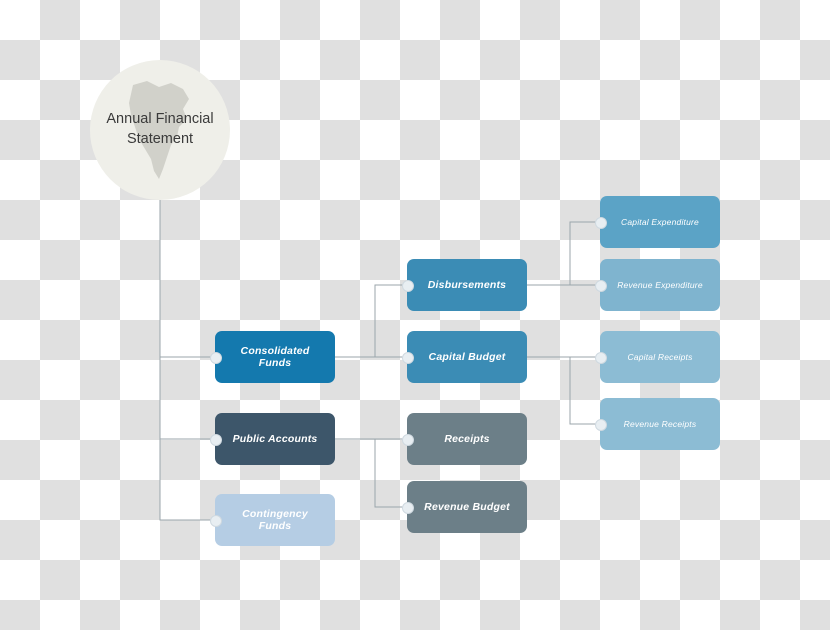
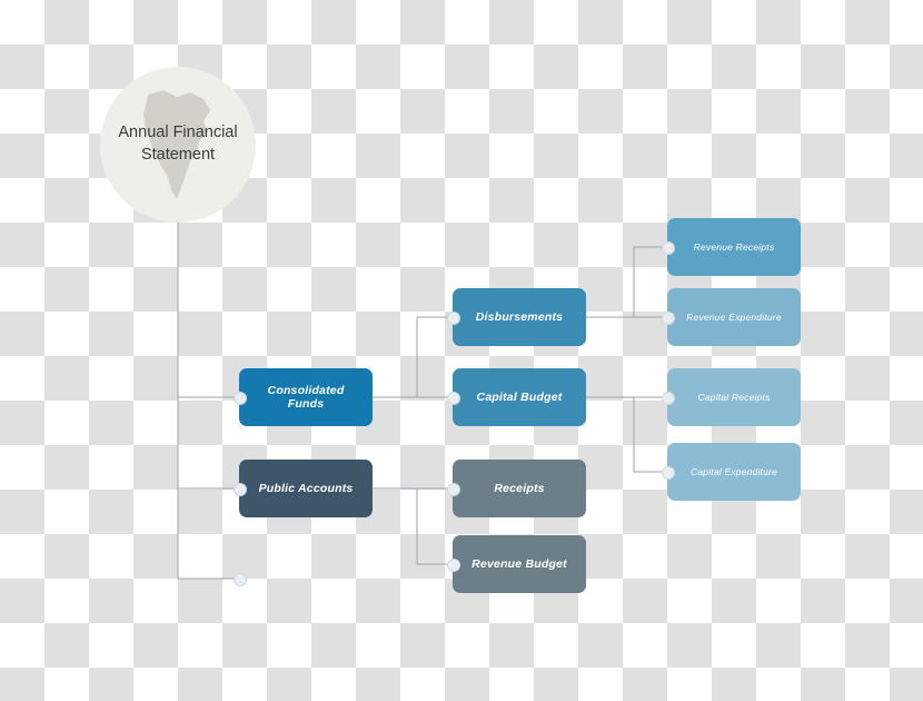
  Annual Financial Statement
  Consolidated Funds
  Public Accounts
- Contingency Funds
  Disbursements
  Capital Budget
  Receipts
  Revenue Budget
- Capital Expenditure
+ Revenue Receipts
  Revenue Expenditure
  Capital Receipts
- Revenue Receipts
+ Capital Expenditure
